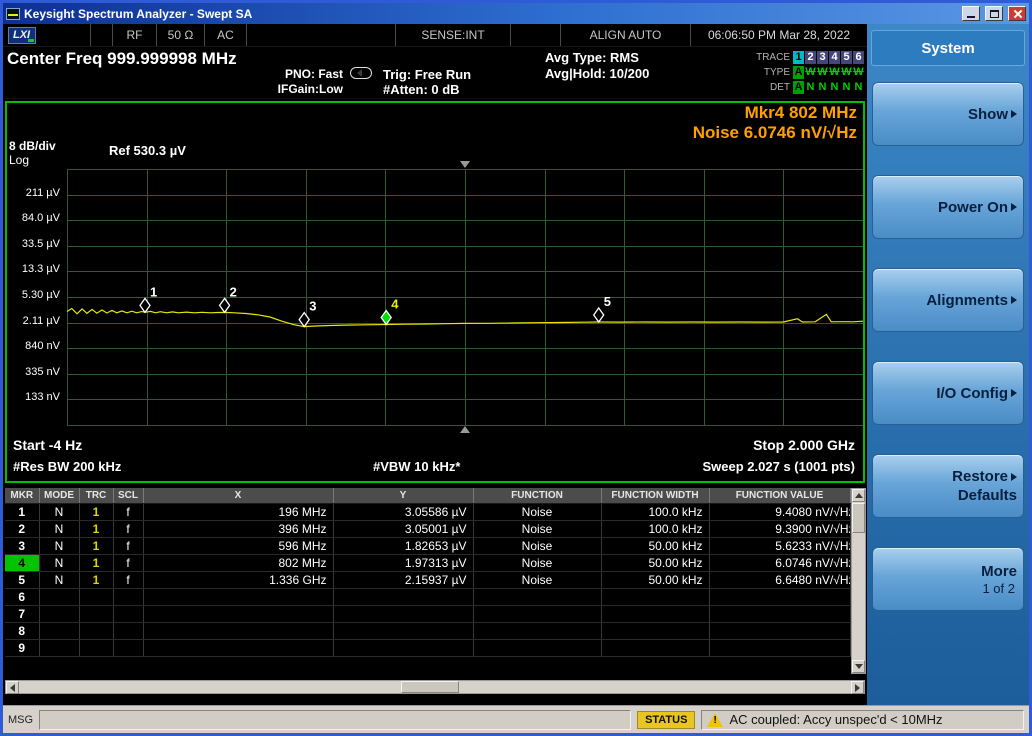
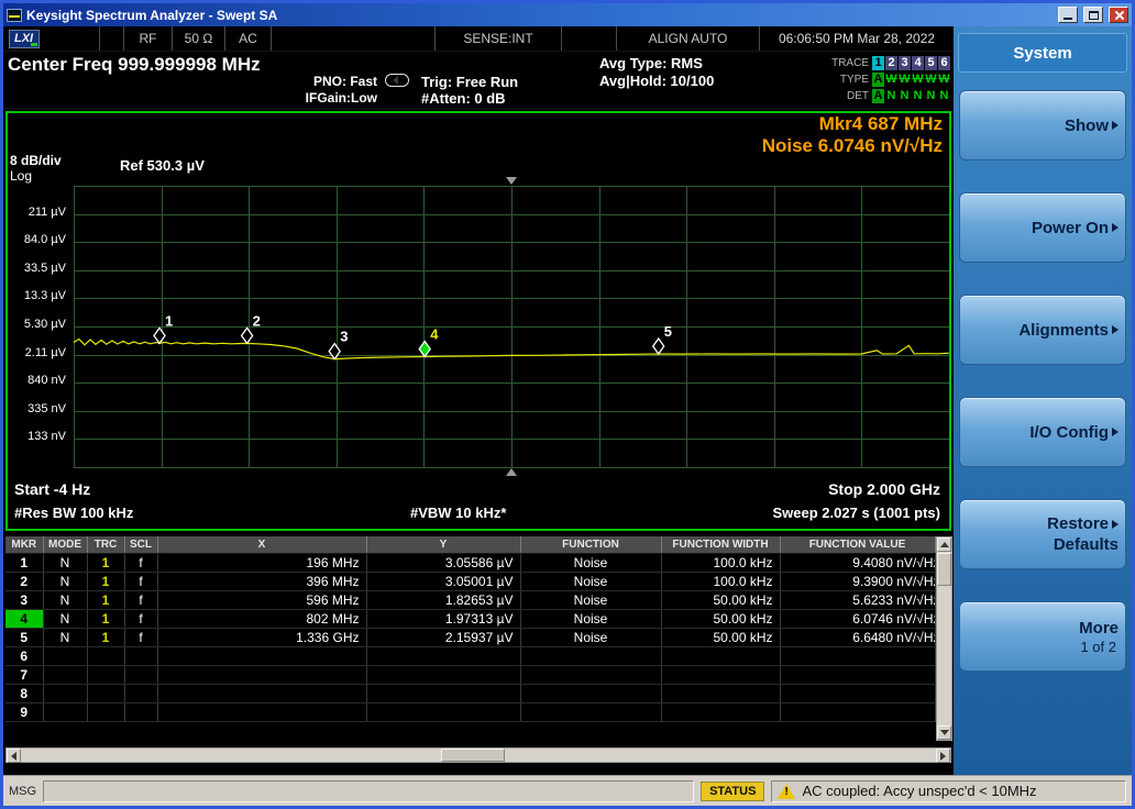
  Keysight Spectrum Analyzer - Swept SA
  LXI
  RF
  50 Ω
  AC
  SENSE:INT
  ALIGN AUTO
  06:06:50 PM Mar 28, 2022
  Center Freq 999.999998 MHz
  PNO: Fast
  IFGain:Low
  Trig: Free Run
  #Atten: 0 dB
  Avg Type: RMS
- Avg|Hold: 10/200
+ Avg|Hold: 10/100
  TRACE
  1
  2
  3
  4
  5
  6
  TYPE
  A
  W
  W
  W
  W
  W
  DET
  A
  N
  N
  N
  N
  N
- Mkr4 802 MHz
+ Mkr4 687 MHz
  Noise 6.0746 nV/√Hz
  8 dB/div
  Log
  Ref 530.3 µV
  211 µV
  84.0 µV
  33.5 µV
  13.3 µV
  5.30 µV
  2.11 µV
  840 nV
  335 nV
  133 nV
  1
  2
  3
  4
  5
  Start -4 Hz
  Stop 2.000 GHz
- #Res BW 200 kHz
+ #Res BW 100 kHz
  #VBW 10 kHz*
  Sweep 2.027 s (1001 pts)
  MKR	MODE	TRC	SCL	X	Y	FUNCTION	FUNCTION WIDTH	FUNCTION VALUE
  1	N	1	f	196 MHz	3.05586 µV	Noise	100.0 kHz	9.4080 nV/√H
  2	N	1	f	396 MHz	3.05001 µV	Noise	100.0 kHz	9.3900 nV/√H
  3	N	1	f	596 MHz	1.82653 µV	Noise	50.00 kHz	5.6233 nV/√H
  4	N	1	f	802 MHz	1.97313 µV	Noise	50.00 kHz	6.0746 nV/√H
  5	N	1	f	1.336 GHz	2.15937 µV	Noise	50.00 kHz	6.6480 nV/√H
  6
  7
  8
  9
  System
  Show
  Power On
  Alignments
  I/O Config
  Restore
  Defaults
  More
  1 of 2
  MSG
  STATUS
  !
  AC coupled: Accy unspec'd < 10MHz
